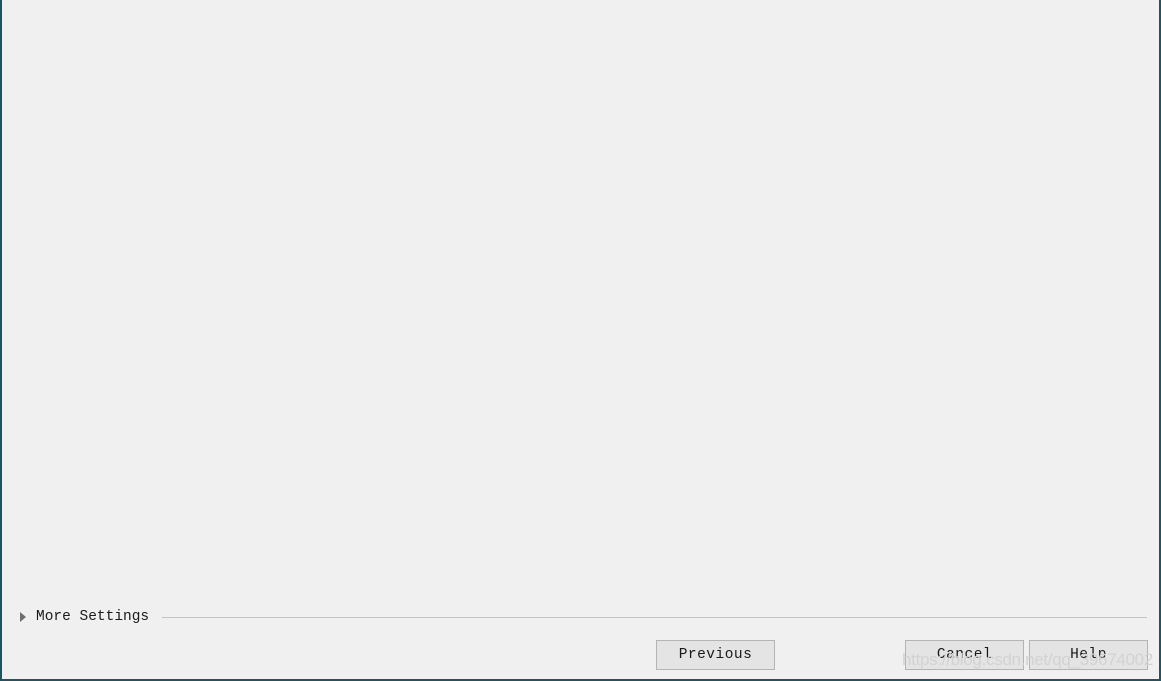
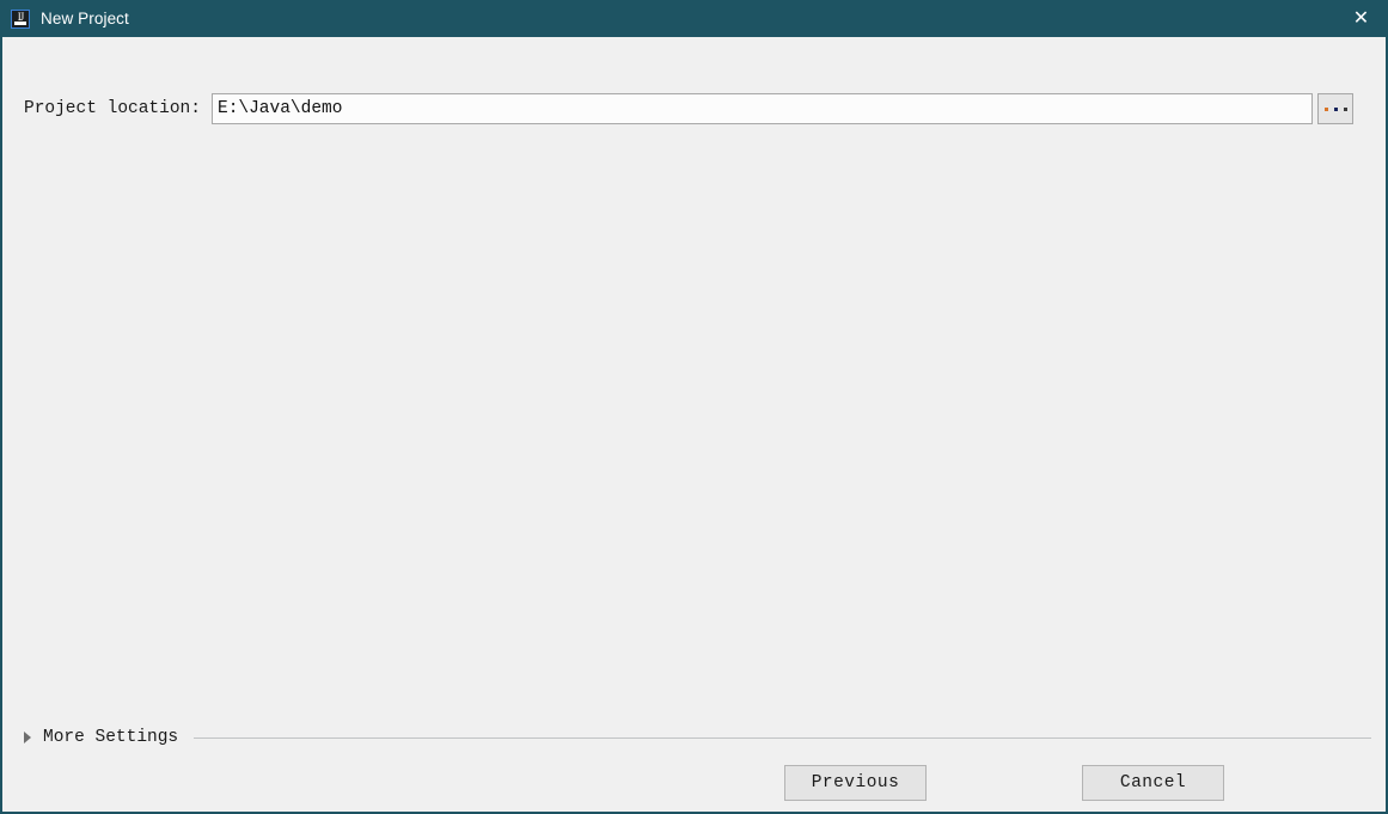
+ IJ
+ New Project
+ ✕
+ Project location:
+ E:\Java\demo
  More Settings
  Previous
  Cancel
- Help
- https://blog.csdn.net/qq_39674002
